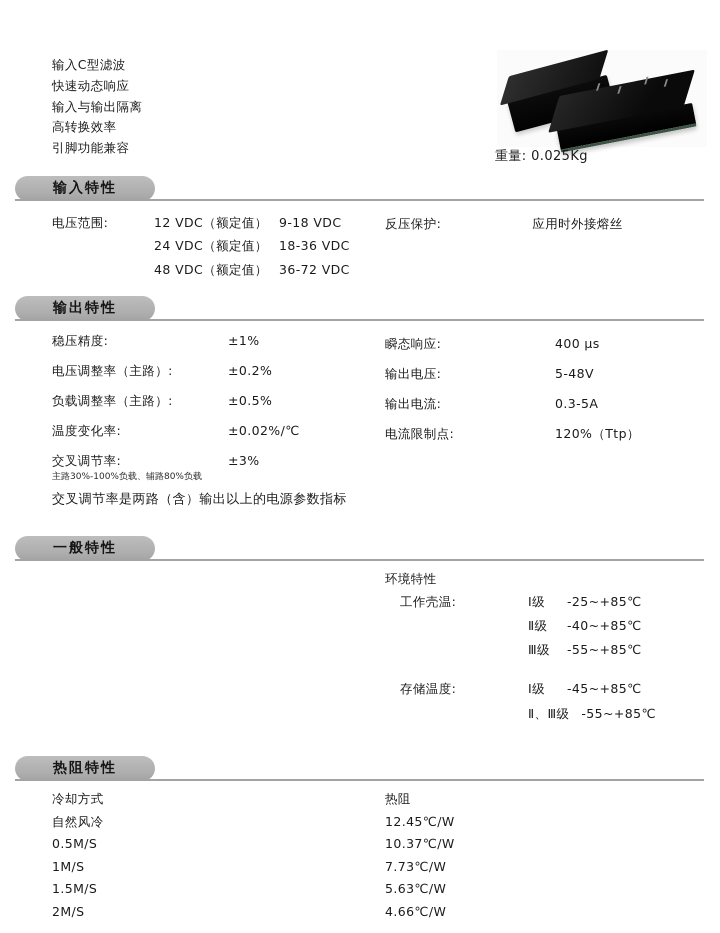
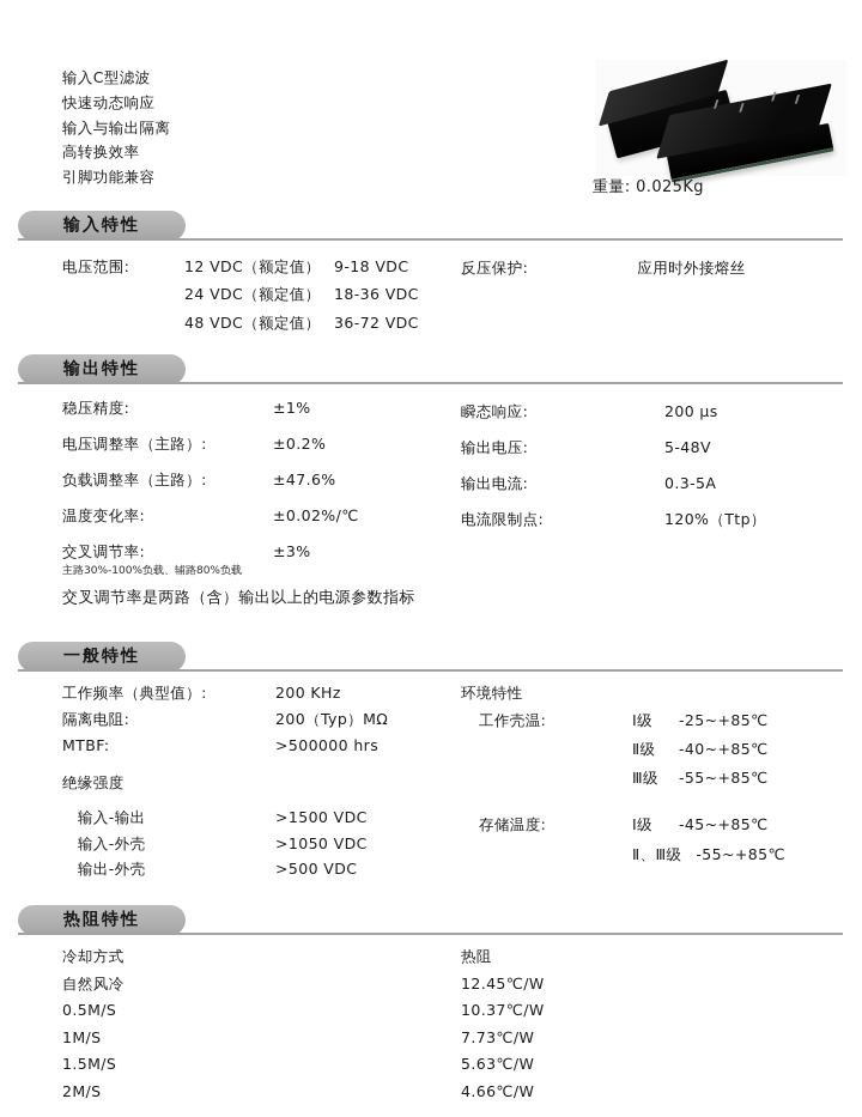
  输入C型滤波
  快速动态响应
  输入与输出隔离
  高转换效率
  引脚功能兼容
  重量: 0.025Kg
  输入特性
  电压范围:
  12 VDC（额定值）
  9-18 VDC
  24 VDC（额定值）
  18-36 VDC
  48 VDC（额定值）
  36-72 VDC
  反压保护: 应用时外接熔丝
  输出特性
  稳压精度: ±1%
  电压调整率（主路）: ±0.2%
- 负载调整率（主路）: ±0.5%
+ 负载调整率（主路）: ±47.6%
  温度变化率: ±0.02%/℃
  交叉调节率: ±3%
  主路30%-100%负载、辅路80%负载
- 瞬态响应: 400 μs
+ 瞬态响应: 200 μs
  输出电压: 5-48V
  输出电流: 0.3-5A
  电流限制点: 120%（Ttp）
  交叉调节率是两路（含）输出以上的电源参数指标
  一般特性
+ 工作频率（典型值）: 200 KHz
+ 隔离电阻: 200（Typ）MΩ
+ MTBF: >500000 hrs
+ 绝缘强度
+ 输入-输出 >1500 VDC
+ 输入-外壳 >1050 VDC
+ 输出-外壳 >500 VDC
  环境特性
  工作壳温:
  Ⅰ级
  -25~+85℃
  Ⅱ级
  -40~+85℃
  Ⅲ级
  -55~+85℃
  存储温度:
  Ⅰ级
  -45~+85℃
  Ⅱ、Ⅲ级
  -55~+85℃
  热阻特性
  冷却方式
  自然风冷
  0.5M/S
  1M/S
  1.5M/S
  2M/S
  热阻
  12.45℃/W
  10.37℃/W
  7.73℃/W
  5.63℃/W
  4.66℃/W
